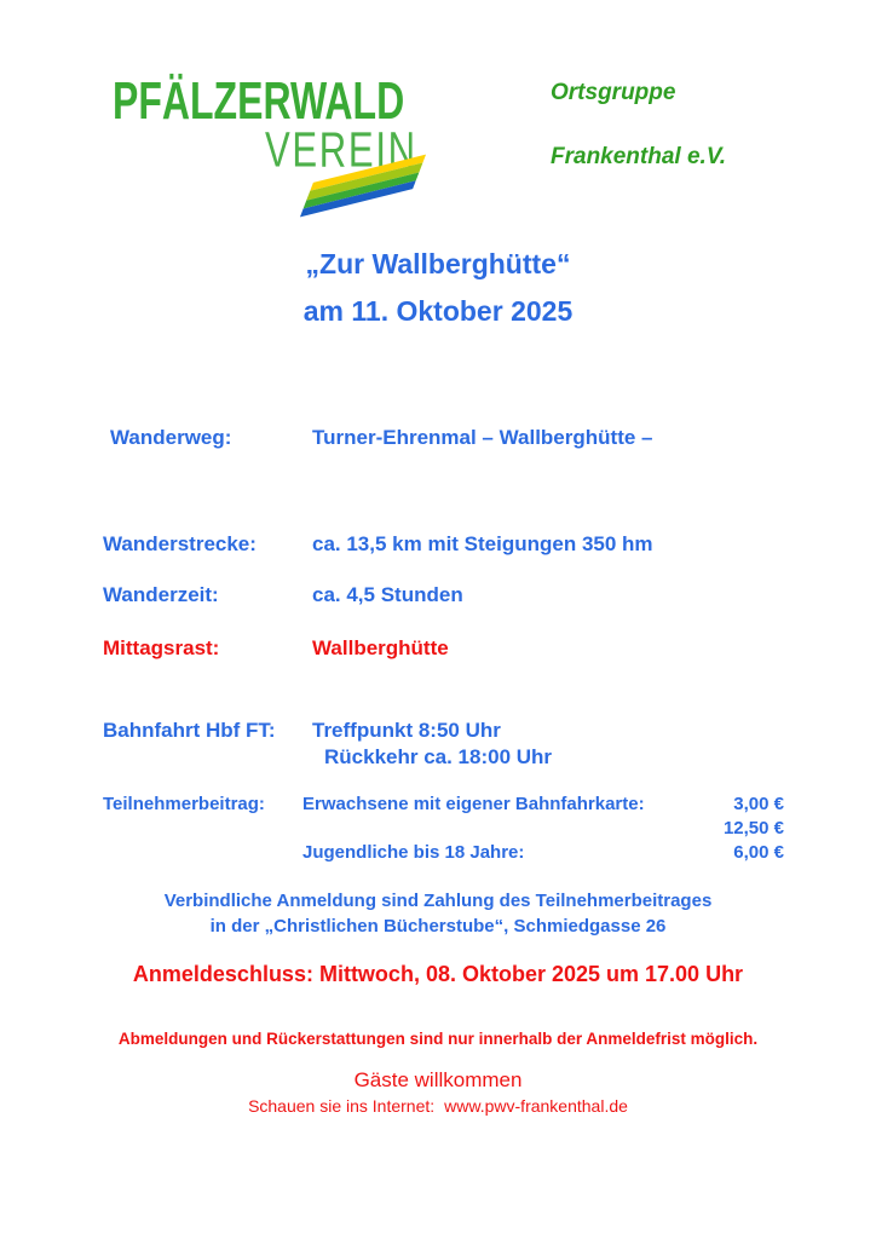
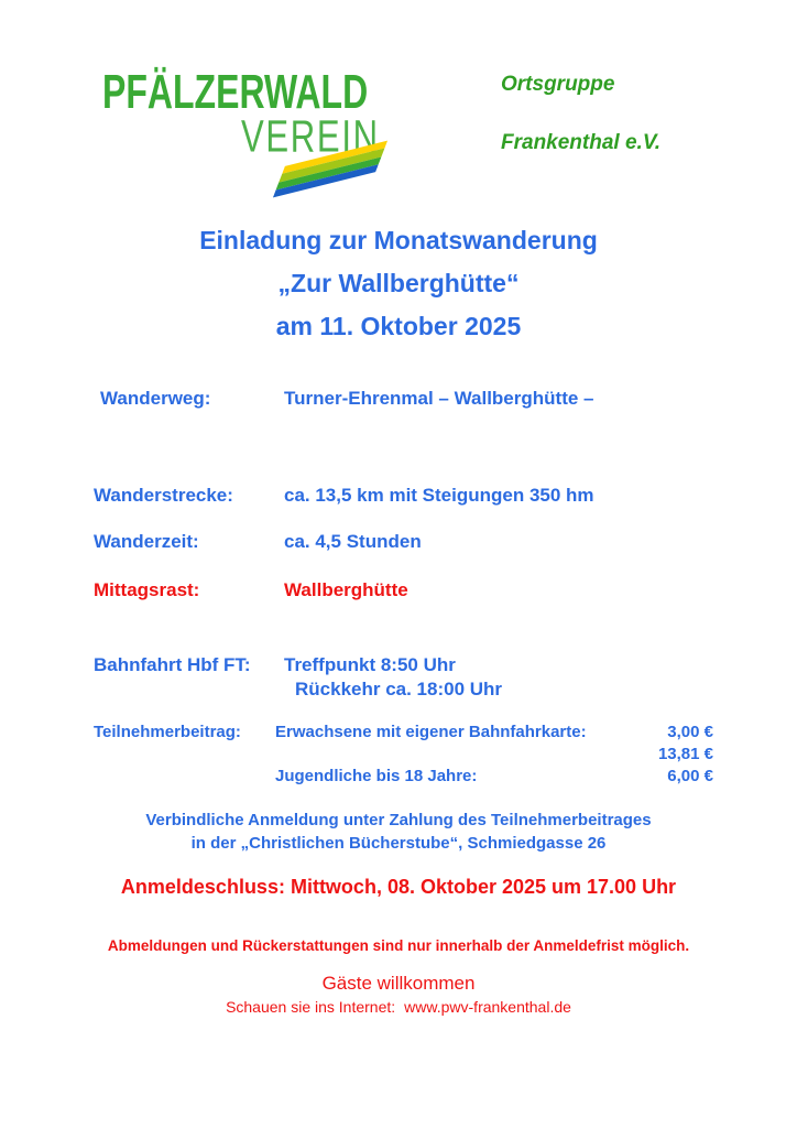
  PFÄLZERWALD
  VEREIN
  Ortsgruppe
  Frankenthal e.V.
+ Einladung zur Monatswanderung
  „Zur Wallberghütte“
  am 11. Oktober 2025
  Wanderweg:
  Turner-Ehrenmal – Wallberghütte –
  Wanderstrecke: ca. 13,5 km mit Steigungen 350 hm
  Wanderzeit: ca. 4,5 Stunden
  Mittagsrast: Wallberghütte
  Bahnfahrt Hbf FT:
  Treffpunkt 8:50 Uhr
  Rückkehr ca. 18:00 Uhr
  Teilnehmerbeitrag:
  Erwachsene mit eigener Bahnfahrkarte:
  3,00 €
- 12,50 €
+ 13,81 €
  Jugendliche bis 18 Jahre:
  6,00 €
- Verbindliche Anmeldung sind Zahlung des Teilnehmerbeitrages
+ Verbindliche Anmeldung unter Zahlung des Teilnehmerbeitrages
  in der „Christlichen Bücherstube“, Schmiedgasse 26
  Anmeldeschluss: Mittwoch, 08. Oktober 2025 um 17.00 Uhr
  Abmeldungen und Rückerstattungen sind nur innerhalb der Anmeldefrist möglich.
  Gäste willkommen
  Schauen sie ins Internet: www.pwv-frankenthal.de
